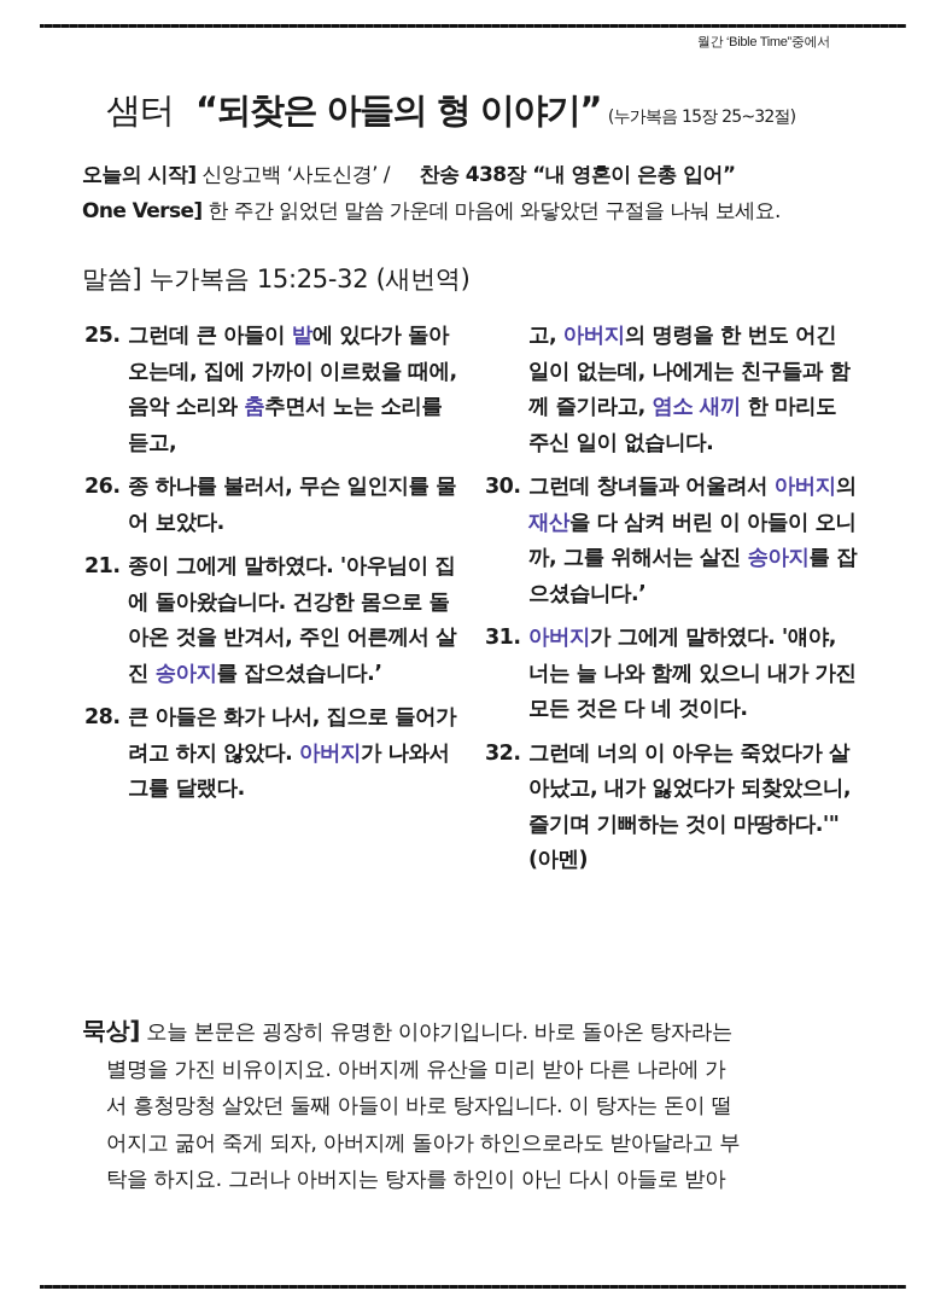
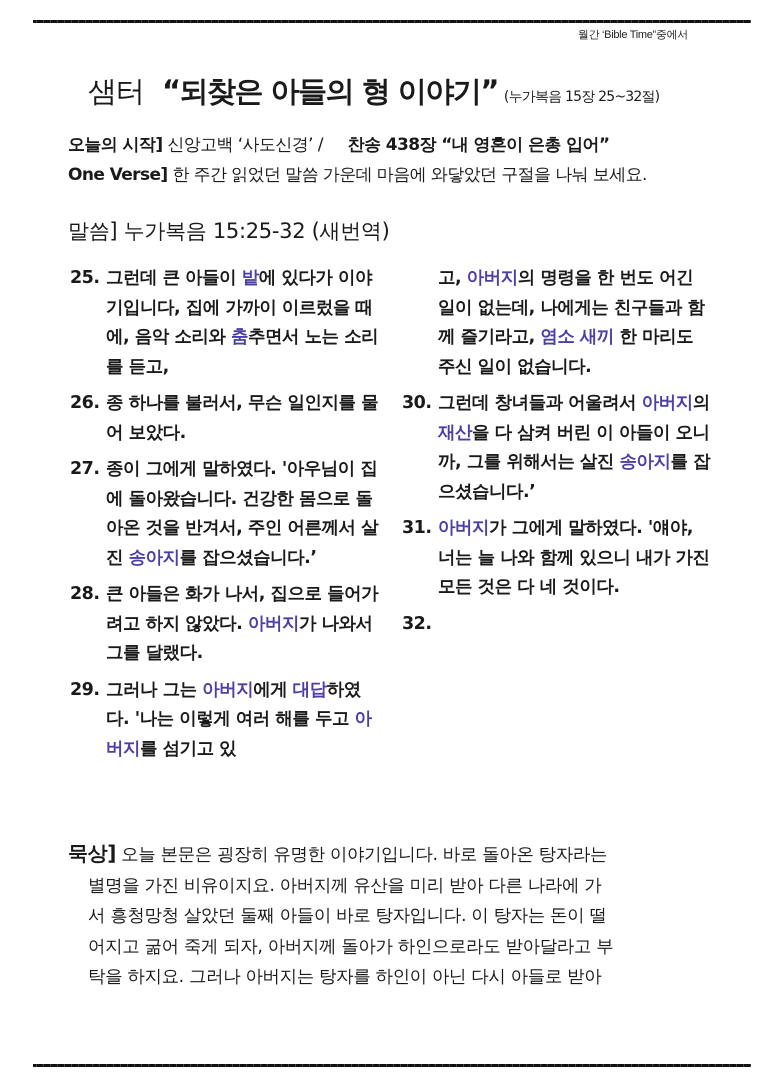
  월간 ‘Bible Time”중에서
  샘터
  “되찾은 아들의 형 이야기”
  (누가복음 15장 25~32절)
  오늘의 시작] 신앙고백 ‘사도신경’ / 찬송 438장 “내 영혼이 은총 입어”
  One Verse] 한 주간 읽었던 말씀 가운데 마음에 와닿았던 구절을 나눠 보세요.
  말씀] 누가복음 15:25-32 (새번역)
  25.
- 그런데 큰 아들이 밭에 있다가 돌아오는데, 집에 가까이 이르렀을 때에, 음악 소리와 춤추면서 노는 소리를 듣고,
+ 그런데 큰 아들이 밭에 있다가 이야기입니다, 집에 가까이 이르렀을 때에, 음악 소리와 춤추면서 노는 소리를 듣고,
  26.
  종 하나를 불러서, 무슨 일인지를 물어 보았다.
- 21.
+ 27.
  종이 그에게 말하였다. '아우님이 집에 돌아왔습니다. 건강한 몸으로 돌아온 것을 반겨서, 주인 어른께서 살진 송아지를 잡으셨습니다.’
  28.
  큰 아들은 화가 나서, 집으로 들어가려고 하지 않았다. 아버지가 나와서 그를 달랬다.
+ 29.
+ 그러나 그는 아버지에게 대답하였다. '나는 이렇게 여러 해를 두고 아버지를 섬기고 있
  고, 아버지의 명령을 한 번도 어긴 일이 없는데, 나에게는 친구들과 함께 즐기라고, 염소 새끼 한 마리도 주신 일이 없습니다.
  30.
  그런데 창녀들과 어울려서 아버지의 재산을 다 삼켜 버린 이 아들이 오니까, 그를 위해서는 살진 송아지를 잡으셨습니다.’
  31.
  아버지가 그에게 말하였다. '얘야, 너는 늘 나와 함께 있으니 내가 가진 모든 것은 다 네 것이다.
  32.
- 그런데 너의 이 아우는 죽었다가 살아났고, 내가 잃었다가 되찾았으니, 즐기며 기뻐하는 것이 마땅하다.'" (아멘)
  묵상] 오늘 본문은 굉장히 유명한 이야기입니다. 바로 돌아온 탕자라는
  별명을 가진 비유이지요. 아버지께 유산을 미리 받아 다른 나라에 가
  서 흥청망청 살았던 둘째 아들이 바로 탕자입니다. 이 탕자는 돈이 떨
  어지고 굶어 죽게 되자, 아버지께 돌아가 하인으로라도 받아달라고 부
  탁을 하지요. 그러나 아버지는 탕자를 하인이 아닌 다시 아들로 받아
